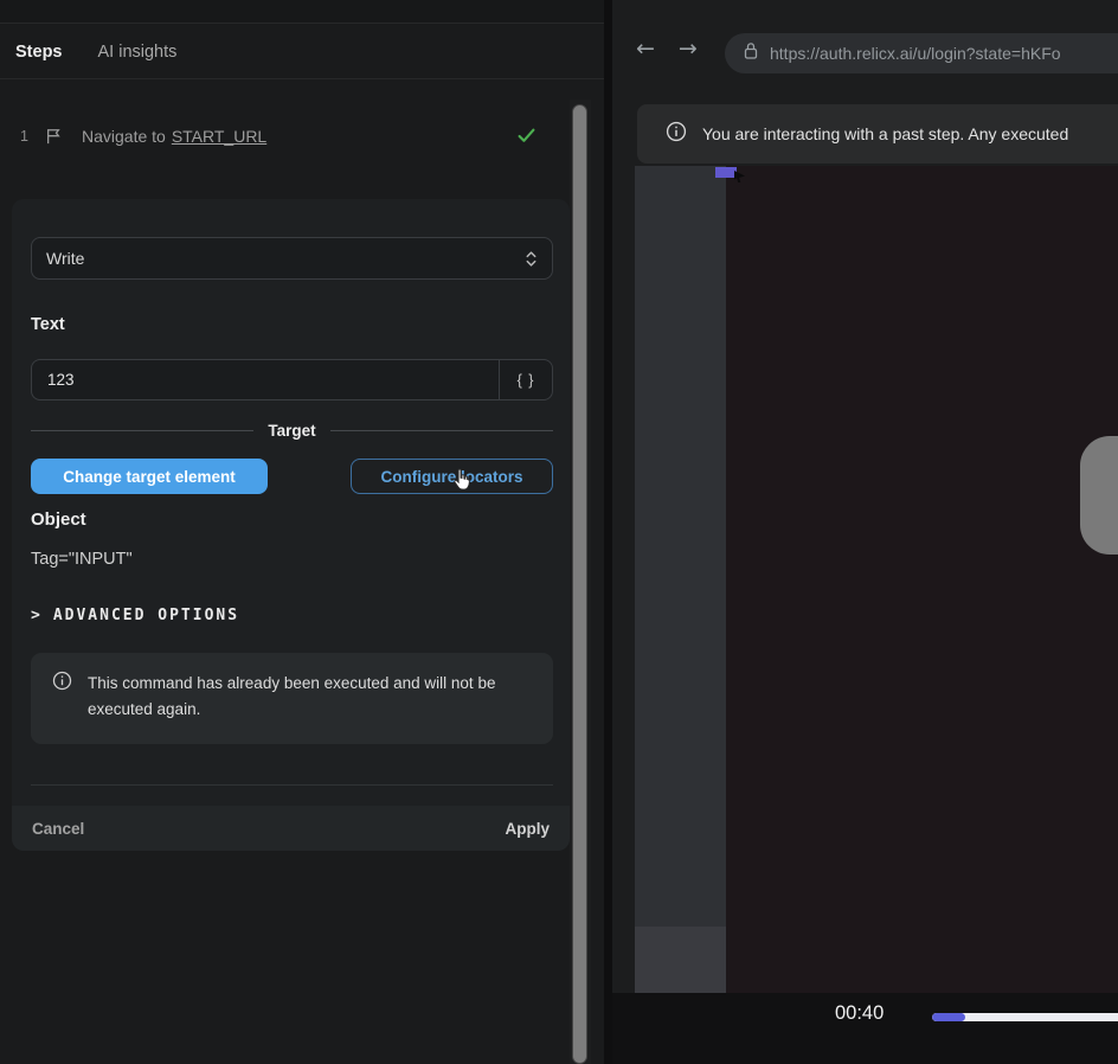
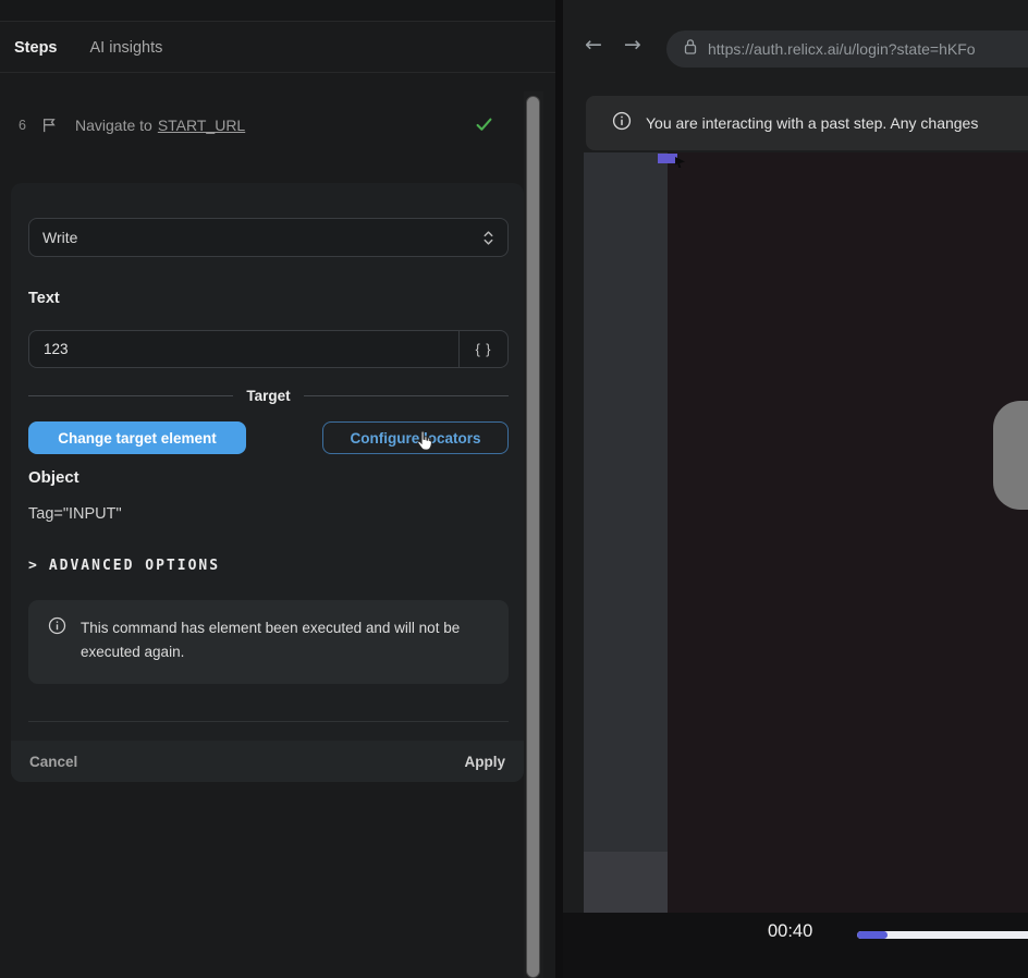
  Steps
  AI insights
- 1
+ 6
  Navigate to
  START_URL
  Write
  Text
  123
  { }
  Target
  Change target element
  Configureocators
  Object
  Tag="INPUT"
  >
  ADVANCED OPTIONS
- This command has already been executed and will not be executed again.
+ This command has element been executed and will not be executed again.
  Cancel
  Apply
  ←
  →
  https://auth.relicx.ai/u/login?state=hKFo
- You are interacting with a past step. Any executed
+ You are interacting with a past step. Any changes
  00:40
